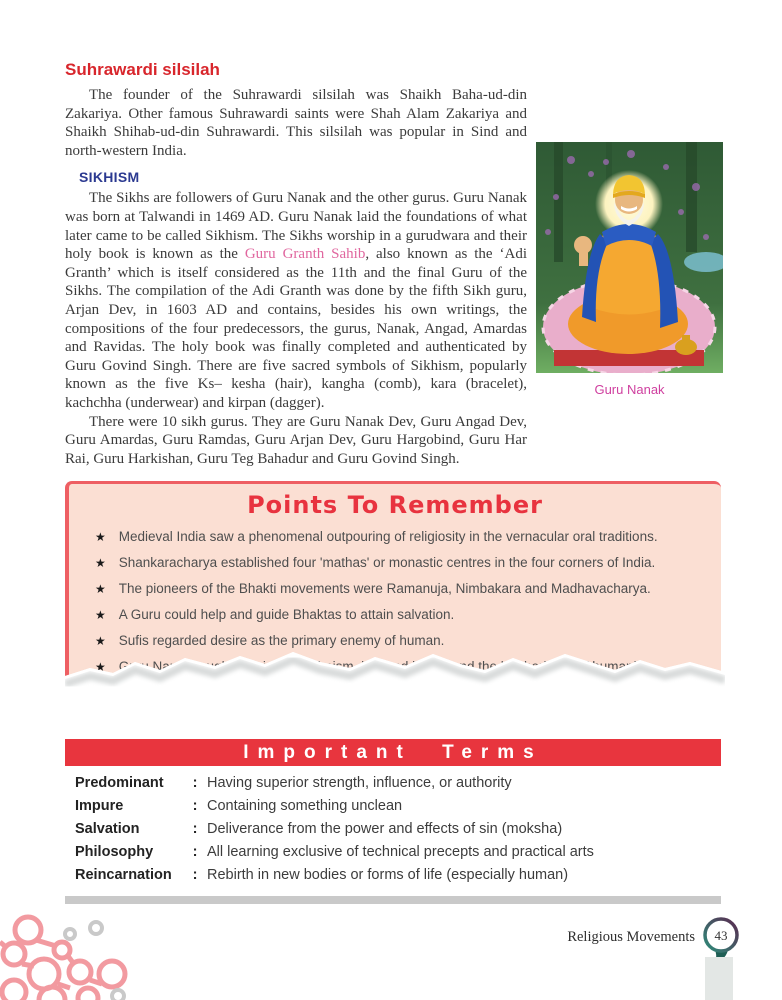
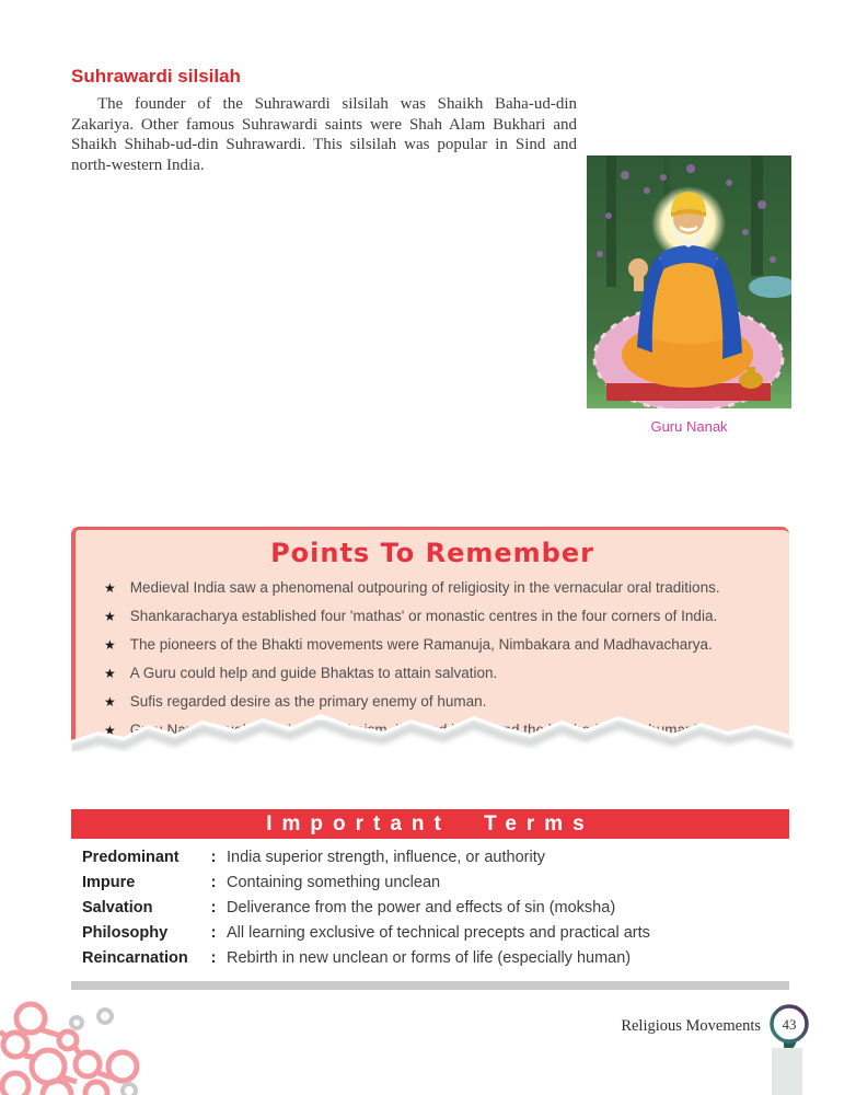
  Suhrawardi silsilah
- The founder of the Suhrawardi silsilah was Shaikh Baha-ud-din Zakariya. Other famous Suhrawardi saints were Shah Alam Zakariya and Shaikh Shihab-ud-din Suhrawardi. This silsilah was popular in Sind and north-western India.
+ The founder of the Suhrawardi silsilah was Shaikh Baha-ud-din Zakariya. Other famous Suhrawardi saints were Shah Alam Bukhari and Shaikh Shihab-ud-din Suhrawardi. This silsilah was popular in Sind and north-western India.
- SIKHISM
- The Sikhs are followers of Guru Nanak and the other gurus. Guru Nanak was born at Talwandi in 1469 AD. Guru Nanak laid the foundations of what later came to be called Sikhism. The Sikhs worship in a gurudwara and their holy book is known as the Guru Granth Sahib, also known as the ‘Adi Granth’ which is itself considered as the 11th and the final Guru of the Sikhs. The compilation of the Adi Granth was done by the fifth Sikh guru, Arjan Dev, in 1603 AD and contains, besides his own writings, the compositions of the four predecessors, the gurus, Nanak, Angad, Amardas and Ravidas. The holy book was finally completed and authenticated by Guru Govind Singh. There are five sacred symbols of Sikhism, popularly known as the five Ks– kesha (hair), kangha (comb), kara (bracelet), kachchha (underwear) and kirpan (dagger).
- There were 10 sikh gurus. They are Guru Nanak Dev, Guru Angad Dev, Guru Amardas, Guru Ramdas, Guru Arjan Dev, Guru Hargobind, Guru Har Rai, Guru Harkishan, Guru Teg Bahadur and Guru Govind Singh.
  Guru Nanak
  Points To Remember
  ★
  Medieval India saw a phenomenal outpouring of religiosity in the vernacular oral traditions.
  ★
  Shankaracharya established four 'mathas' or monastic centres in the four corners of India.
  ★
  The pioneers of the Bhakti movements were Ramanuja, Nimbakara and Madhavacharya.
  ★
  A Guru could help and guide Bhaktas to attain salvation.
  ★
  Sufis regarded desire as the primary enemy of human.
  ★
  Important Terms
  Predominant
  :
- Having superior strength, influence, or authority
+ India superior strength, influence, or authority
  Impure
  :
  Containing something unclean
  Salvation
  :
  Deliverance from the power and effects of sin (moksha)
  Philosophy
  :
  All learning exclusive of technical precepts and practical arts
  Reincarnation
  :
- Rebirth in new bodies or forms of life (especially human)
+ Rebirth in new unclean or forms of life (especially human)
  Religious Movements
  43
